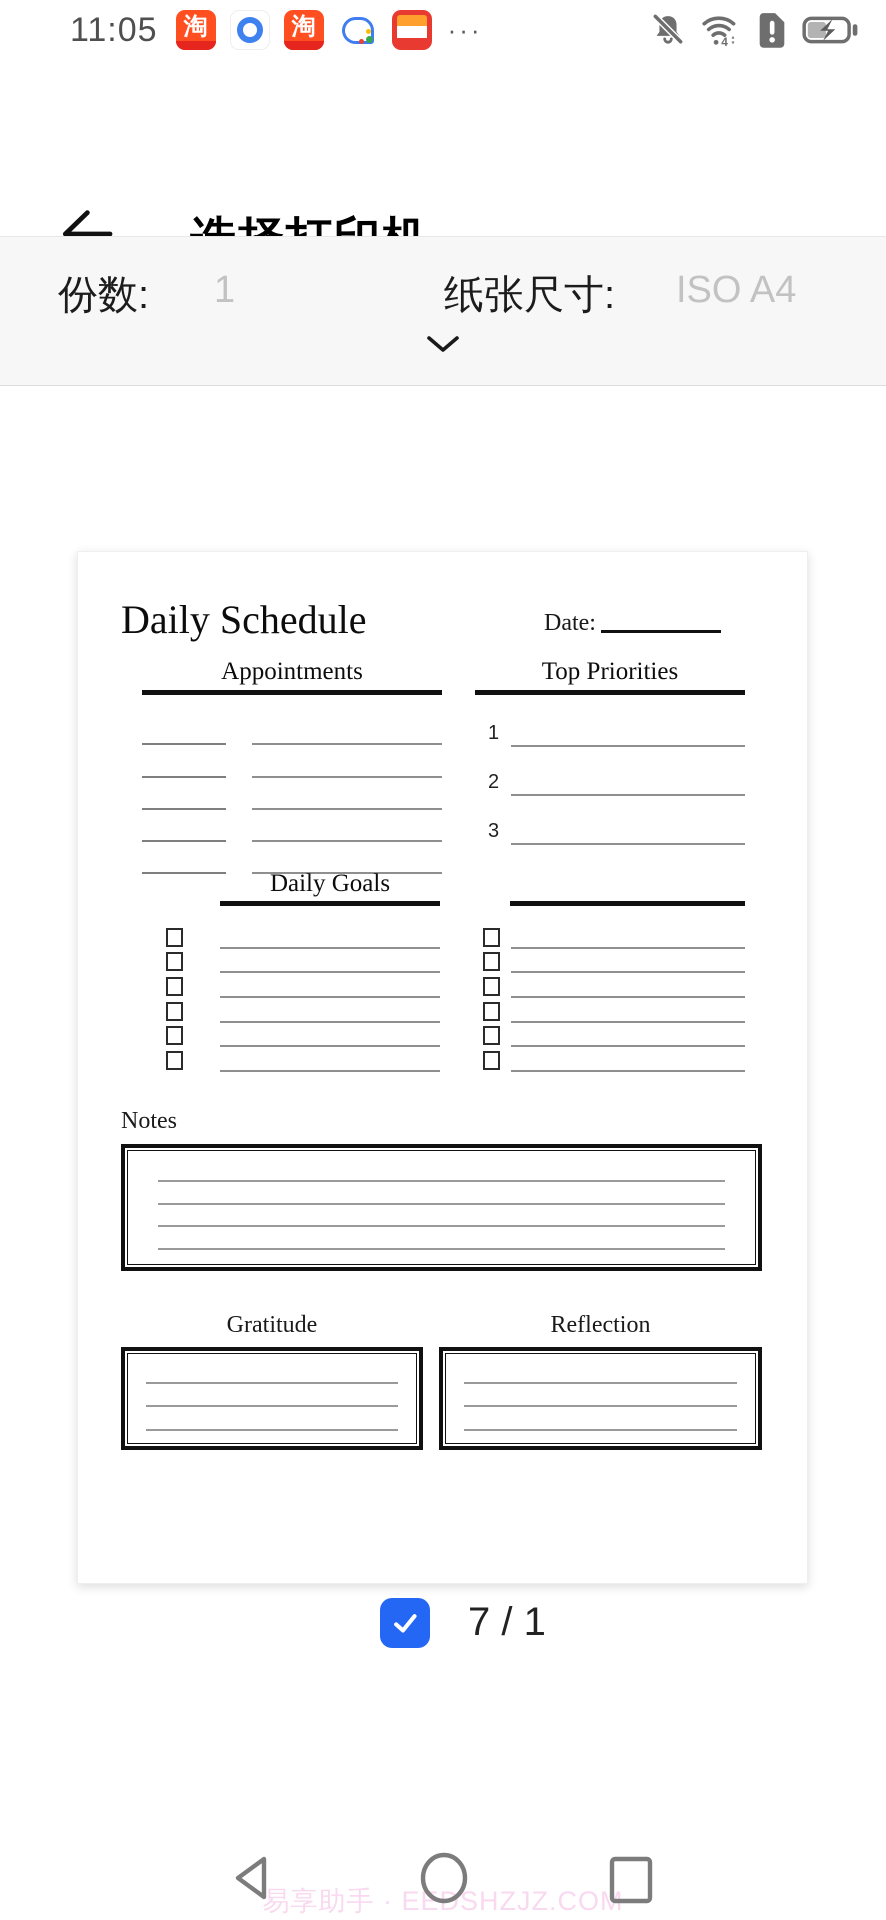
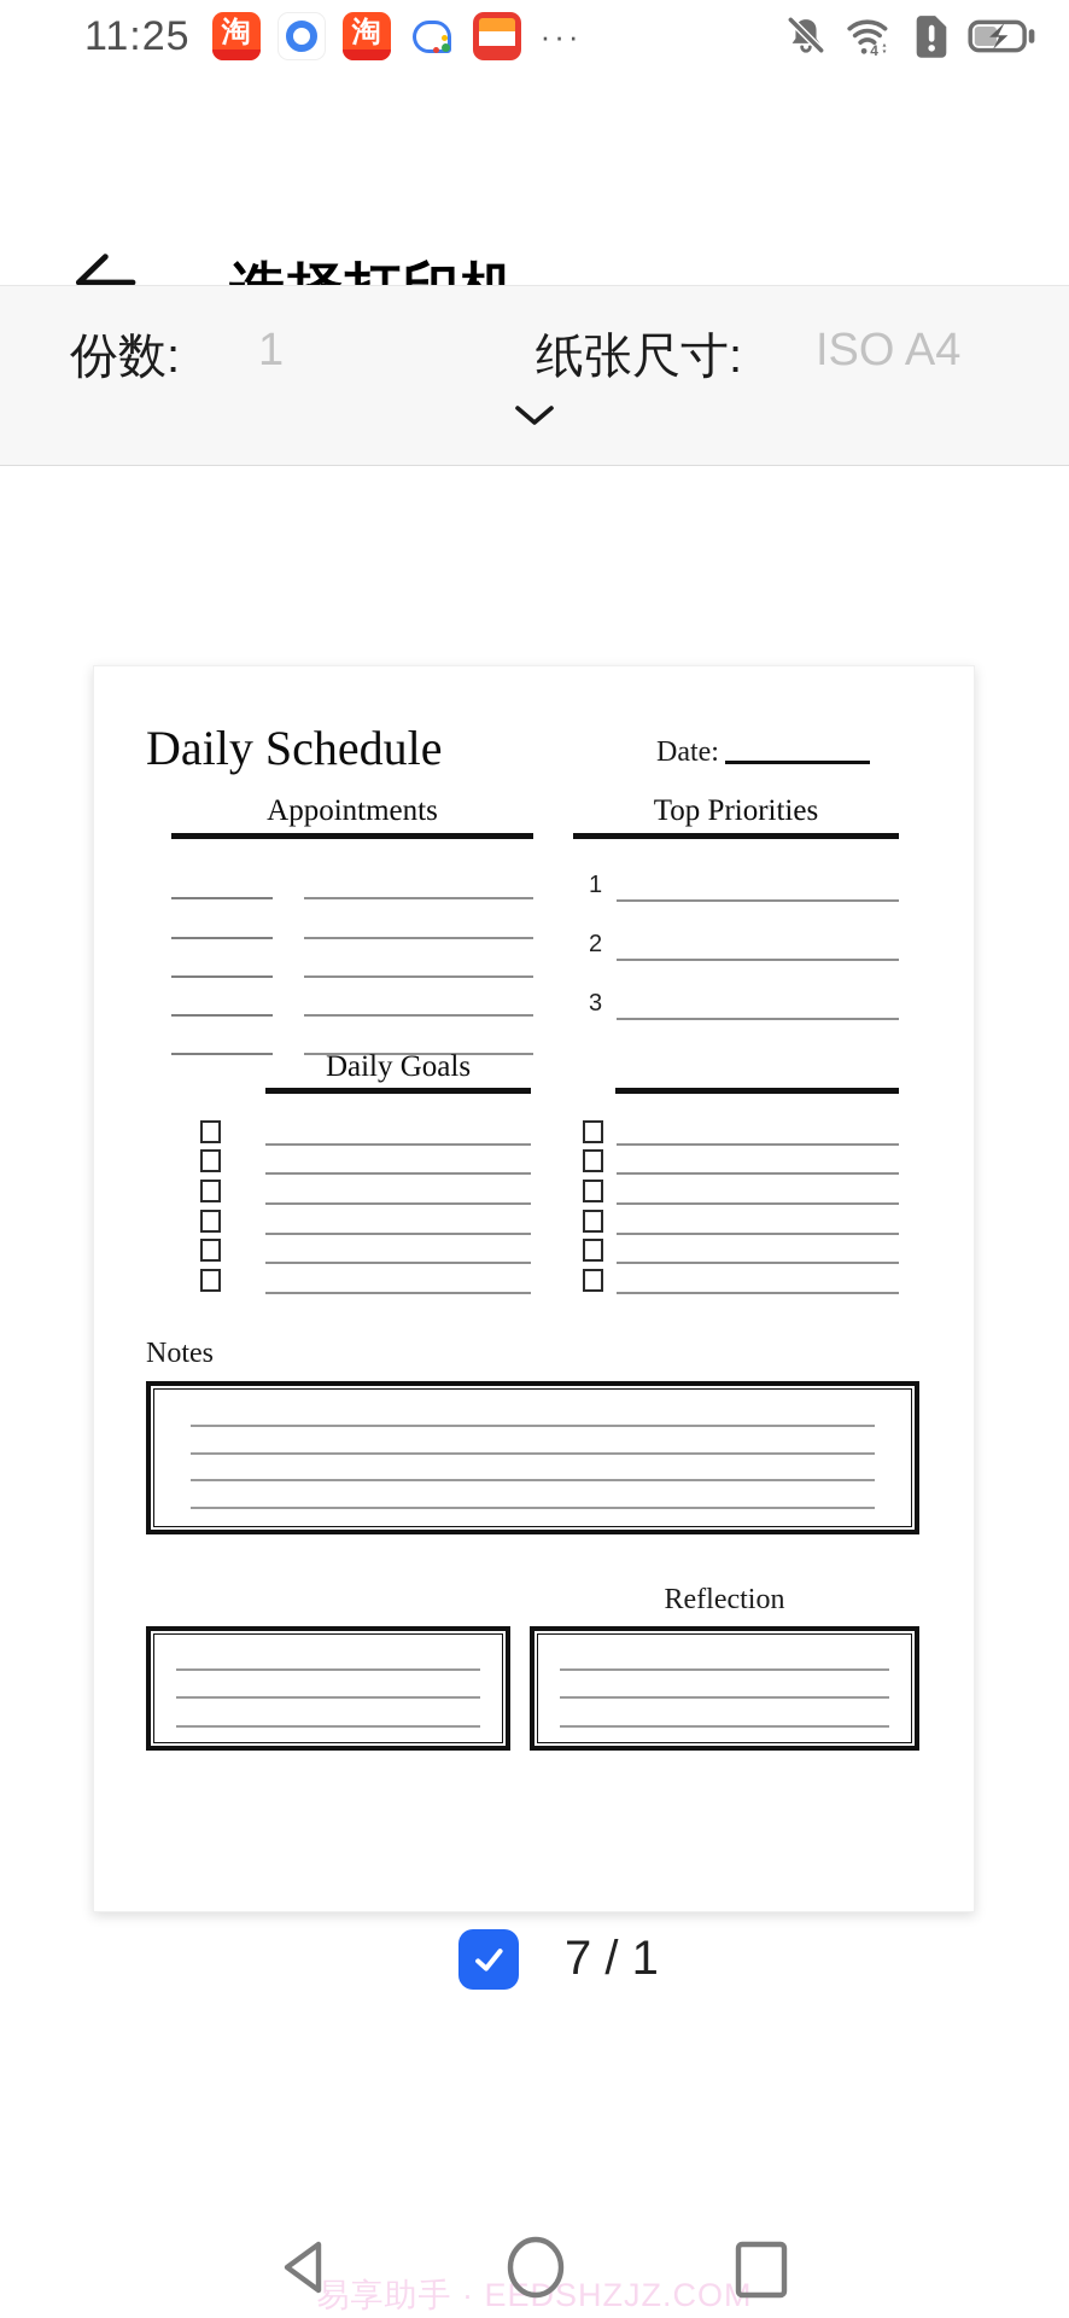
- 11:05
+ 11:25
  淘
  淘
  ···
  4
  份数:
  1
  纸张尺寸:
  ISO A4
  Daily Schedule
  Date:
  Appointments
  Top Priorities
  1
  2
  3
  Daily Goals
  Notes
- Gratitude
  Reflection
  7 / 1
  易享助手 · EESHZJZ.CO
